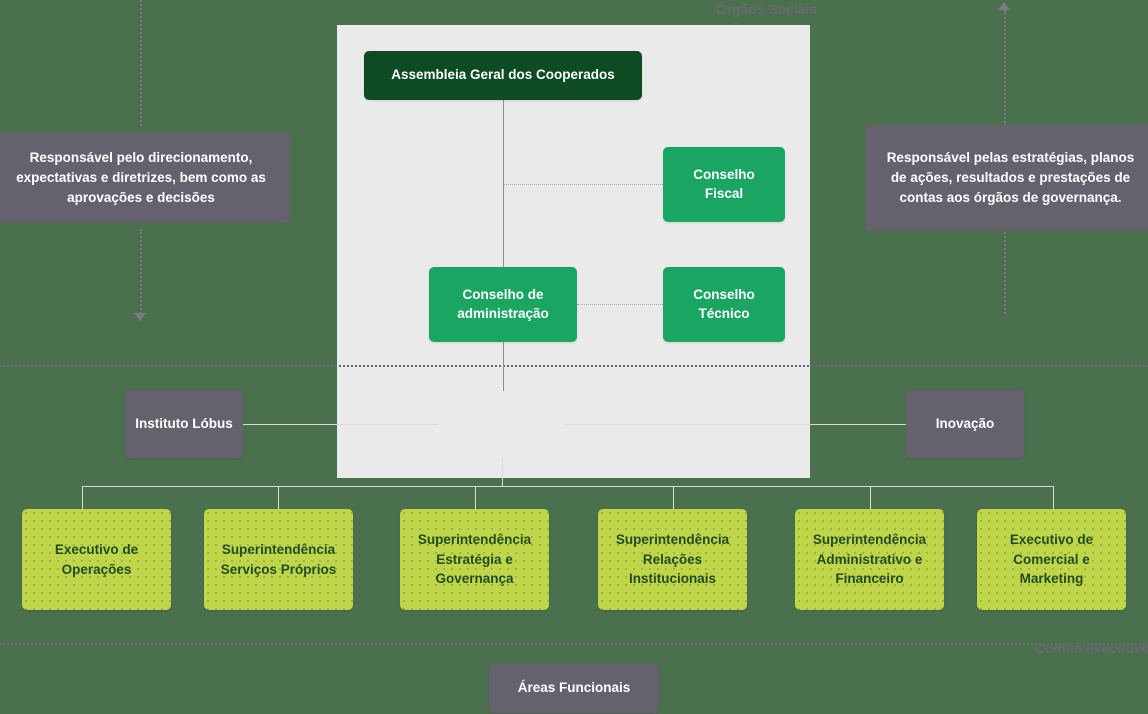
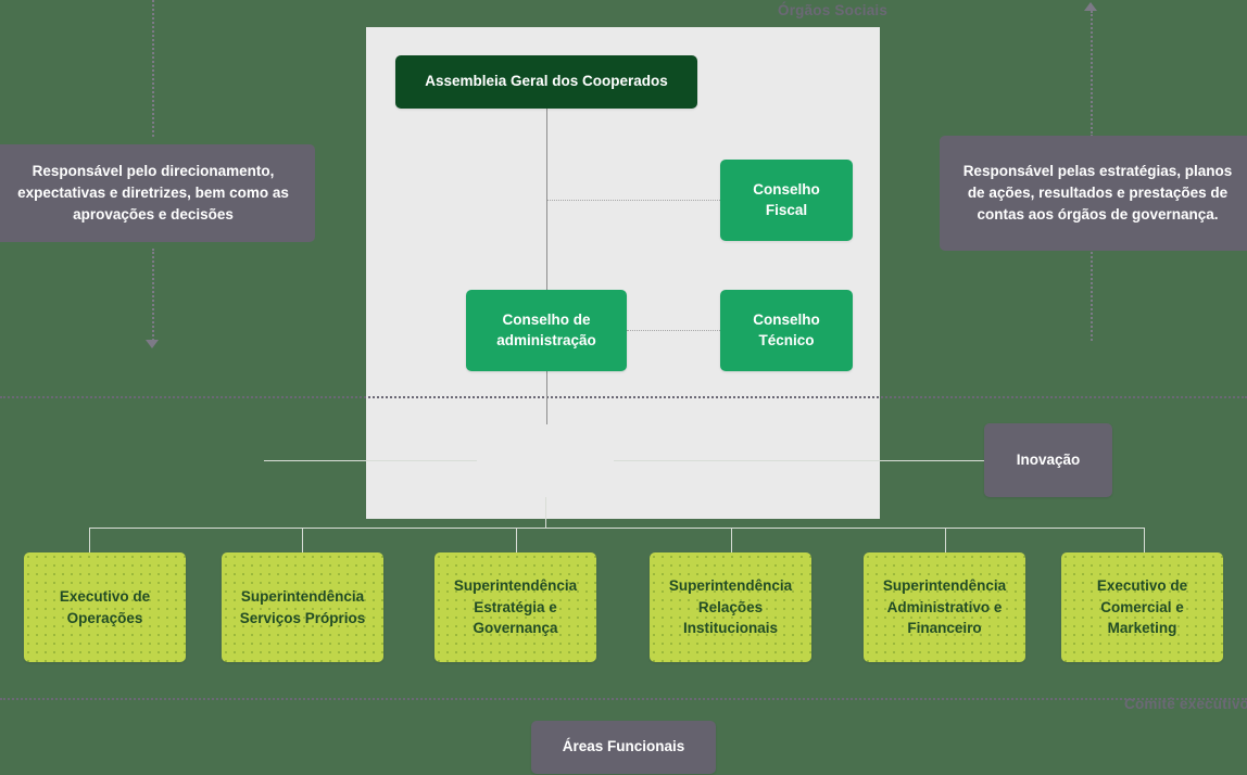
  Órgãos Sociais
  Comitê executivo
  Assembleia Geral dos Cooperados
  Conselho Fiscal
  Conselho de administração
  Conselho Técnico
- Instituto Lóbus
  Inovação
  Executivo de Operações
  Superintendência Serviços Próprios
  Superintendência Estratégia e Governança
  Superintendência Relações Institucionais
  Superintendência Administrativo e Financeiro
  Executivo de Comercial e Marketing
  Áreas Funcionais
  Responsável pelo direcionamento, expectativas e diretrizes, bem como as aprovações e decisões
  Responsável pelas estratégias, planos de ações, resultados e prestações de contas aos órgãos de governança.
